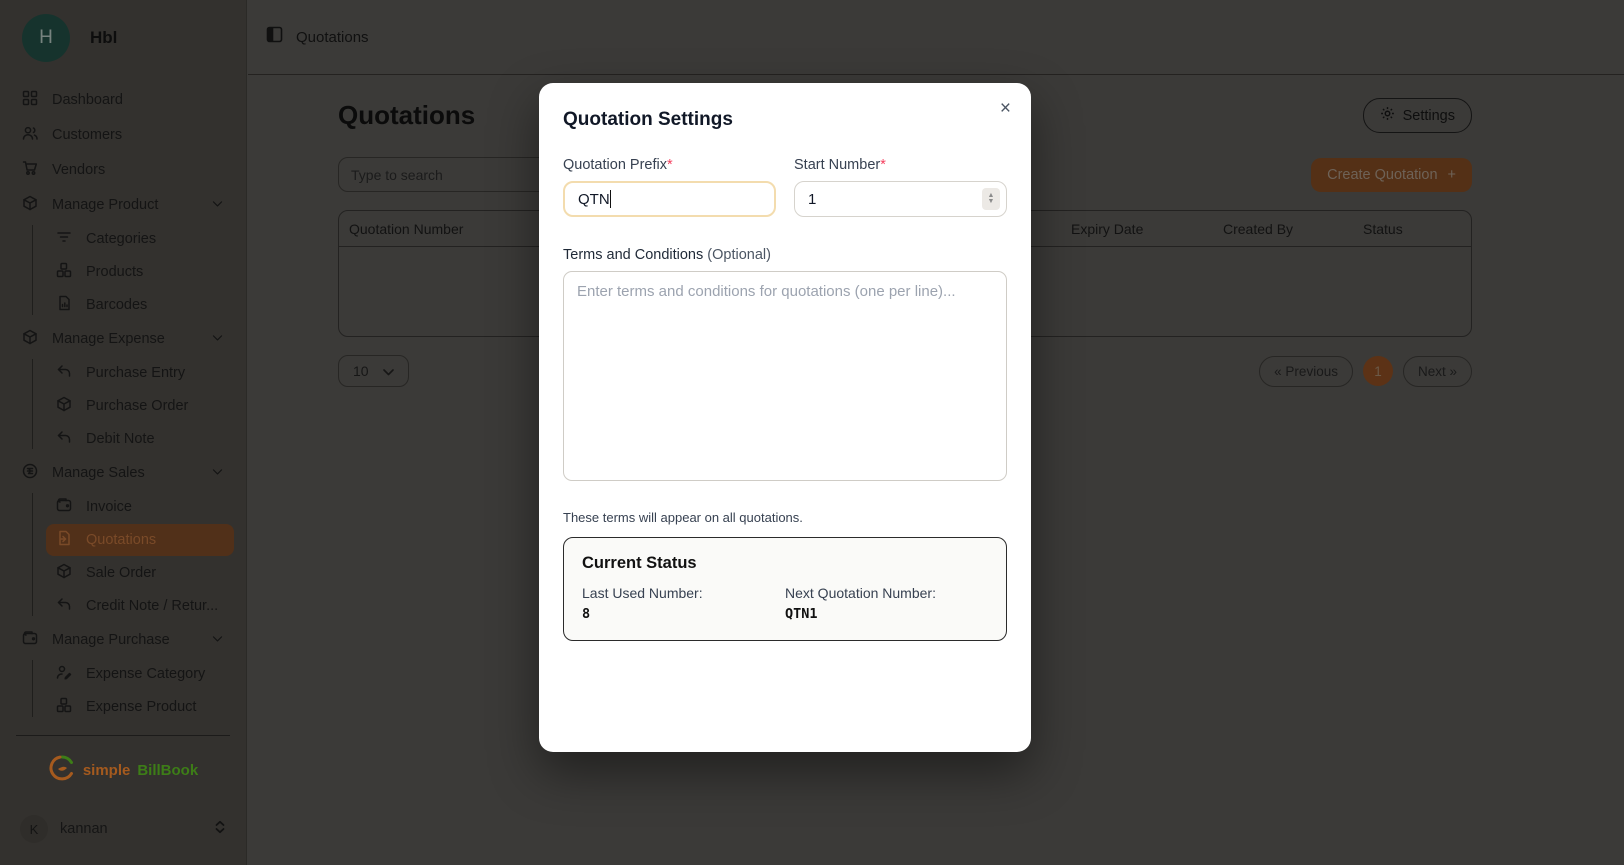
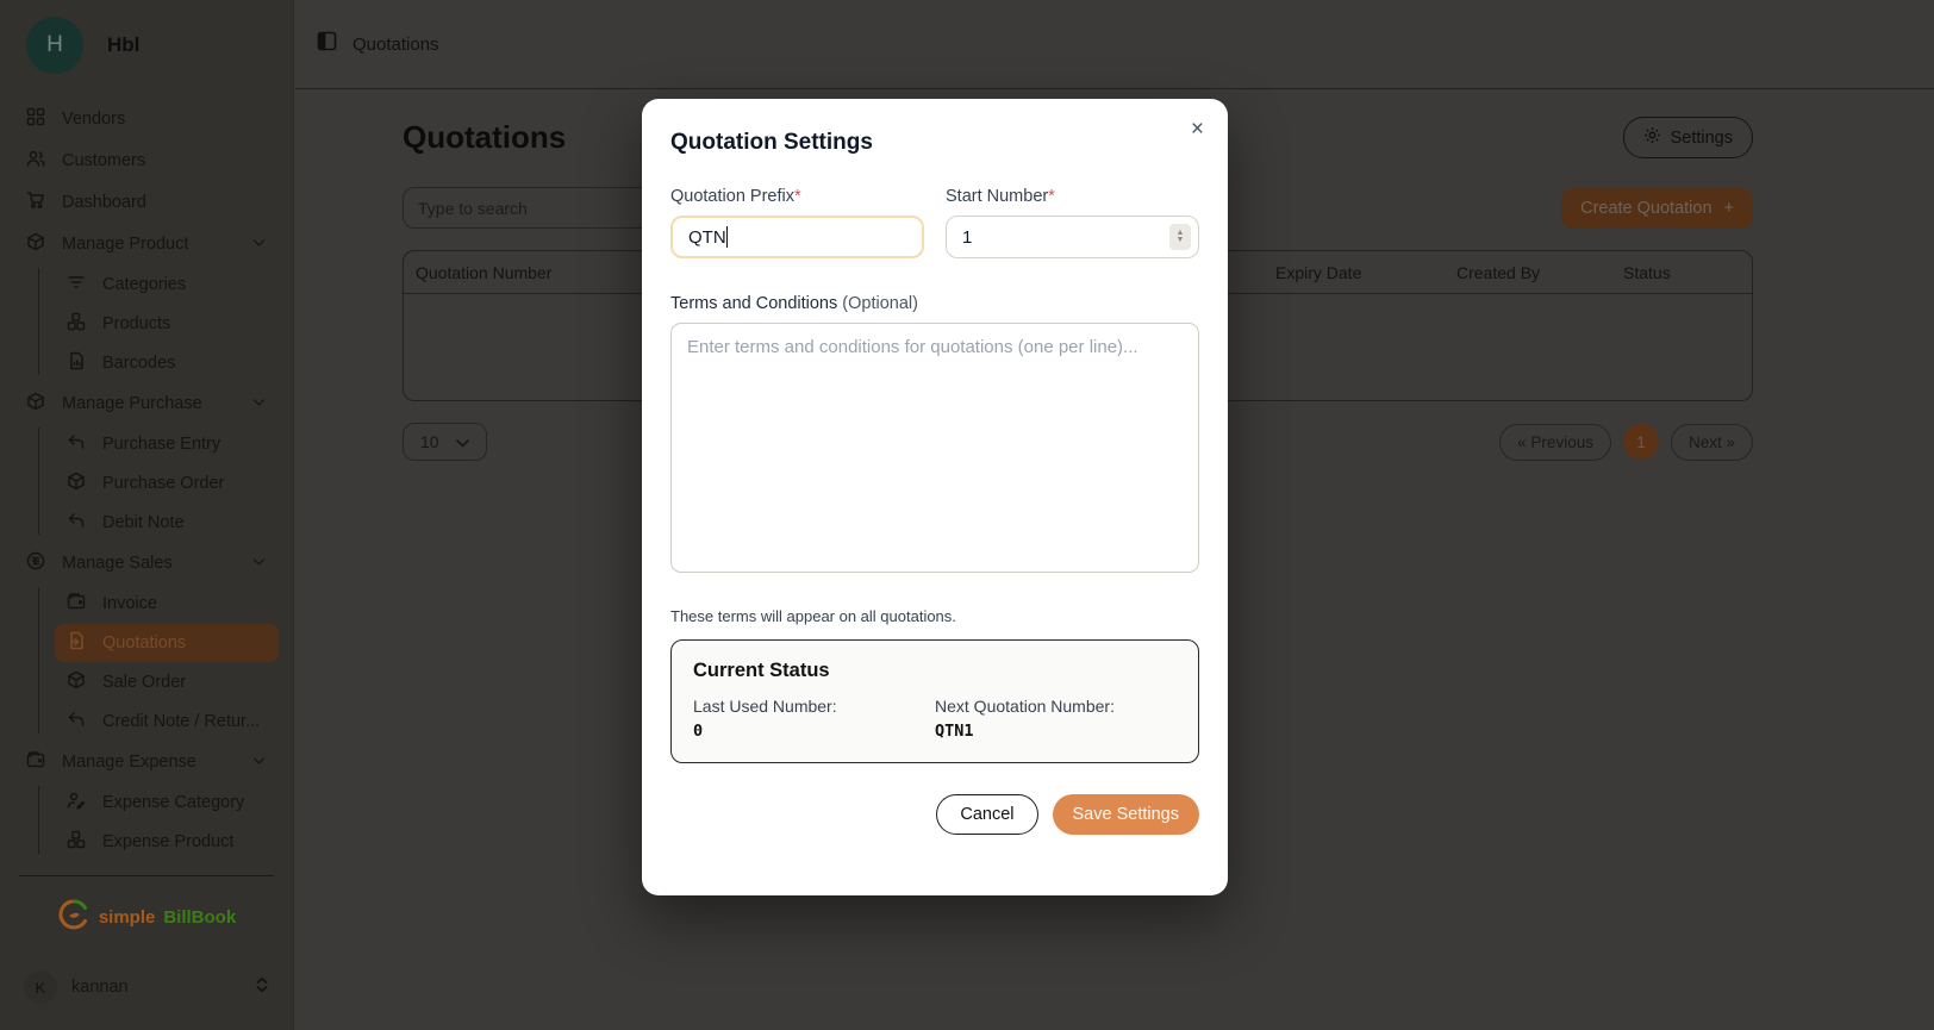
  H
  Hbl
- Dashboard
+ Vendors
  Customers
- Vendors
+ Dashboard
  Manage Product
  Categories
  Products
  Barcodes
- Manage Expense
+ Manage Purchase
  Purchase Entry
  Purchase Order
  Debit Note
  Manage Sales
  Invoice
  Quotations
  Sale Order
  Credit Note / Retur...
- Manage Purchase
+ Manage Expense
  Expense Category
  Expense Product
  simple
  BillBook
  K
  kannan
  Quotations
  Quotations
  Settings
  Type to search
  Create Quotation
  +
  Quotation Number
  Expiry Date
  Created By
  Status
  10
  « Previous
  1
  Next »
  ×
  Quotation Settings
  Quotation Prefix*
  QTN
  Start Number*
  1
  Terms and Conditions (Optional)
  Enter terms and conditions for quotations (one per line)...
  These terms will appear on all quotations.
  Current Status
  Last Used Number:
- 8
+ 0
  Next Quotation Number:
  QTN1
+ Cancel
+ Save Settings
